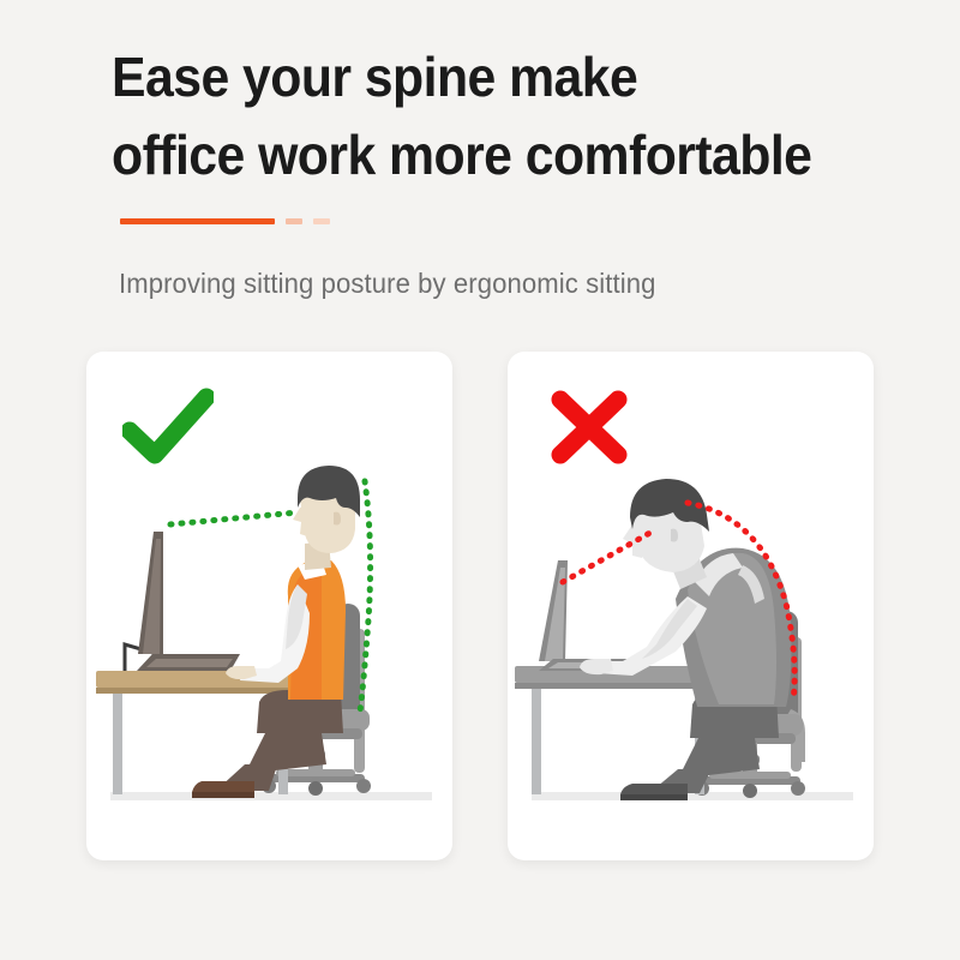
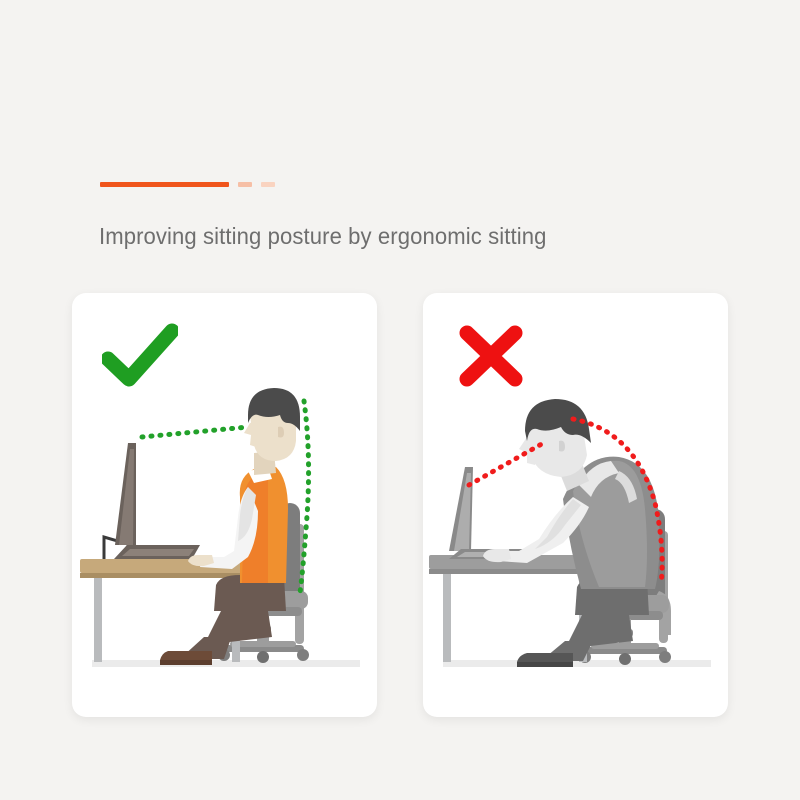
- Ease your spine make
- office work more comfortable
  Improving sitting posture by ergonomic sitting
